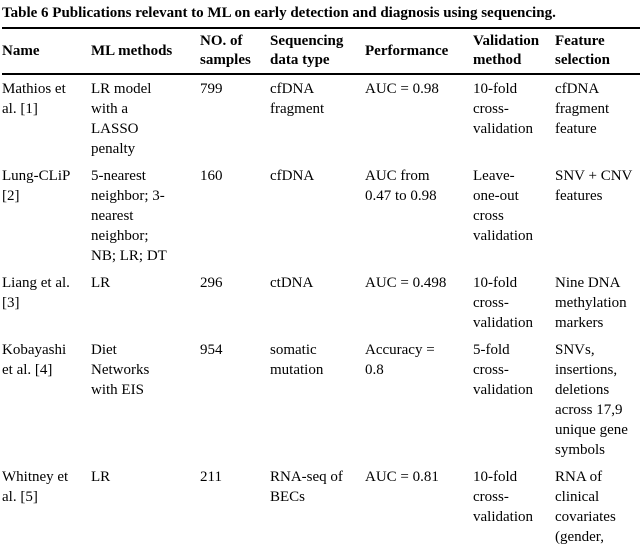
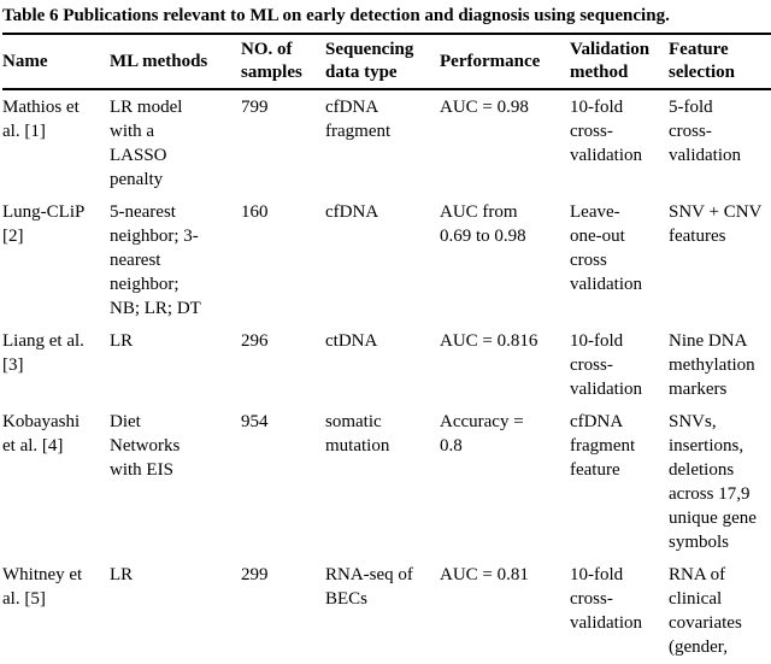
  Table 6 Publications relevant to ML on early detection and diagnosis using sequencing.
  Name	ML methods	NO. of samples	Sequencing data type	Performance	Validation method	Feature selection
- Mathios et al. [1]	LR model with a LASSO penalty	799	cfDNA fragment	AUC = 0.98	10-fold cross- validation	cfDNA fragment feature
+ Mathios et al. [1]	LR model with a LASSO penalty	799	cfDNA fragment	AUC = 0.98	10-fold cross- validation	5-fold cross- validation
- Lung-CLiP [2]	5-nearest neighbor; 3- nearest neighbor; NB; LR; DT	160	cfDNA	AUC from 0.47 to 0.98	Leave- one-out cross validation	SNV + CNV features
+ Lung-CLiP [2]	5-nearest neighbor; 3- nearest neighbor; NB; LR; DT	160	cfDNA	AUC from 0.69 to 0.98	Leave- one-out cross validation	SNV + CNV features
- Liang et al. [3]	LR	296	ctDNA	AUC = 0.498	10-fold cross- validation	Nine DNA methylation markers
+ Liang et al. [3]	LR	296	ctDNA	AUC = 0.816	10-fold cross- validation	Nine DNA methylation markers
- Kobayashi et al. [4]	Diet Networks with EIS	954	somatic mutation	Accuracy = 0.8	5-fold cross- validation	SNVs, insertions, deletions across 17,9 unique gene symbols
+ Kobayashi et al. [4]	Diet Networks with EIS	954	somatic mutation	Accuracy = 0.8	cfDNA fragment feature	SNVs, insertions, deletions across 17,9 unique gene symbols
- Whitney et al. [5]	LR	211	RNA-seq of BECs	AUC = 0.81	10-fold cross- validation	RNA of clinical covariates (gender,
+ Whitney et al. [5]	LR	299	RNA-seq of BECs	AUC = 0.81	10-fold cross- validation	RNA of clinical covariates (gender,
